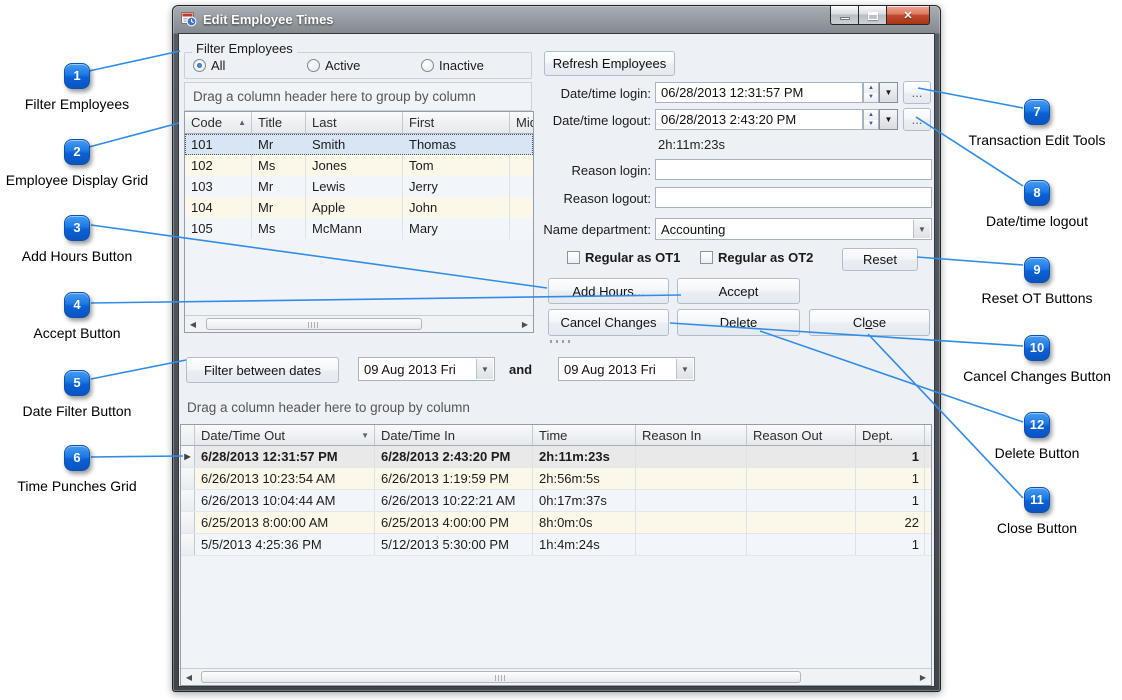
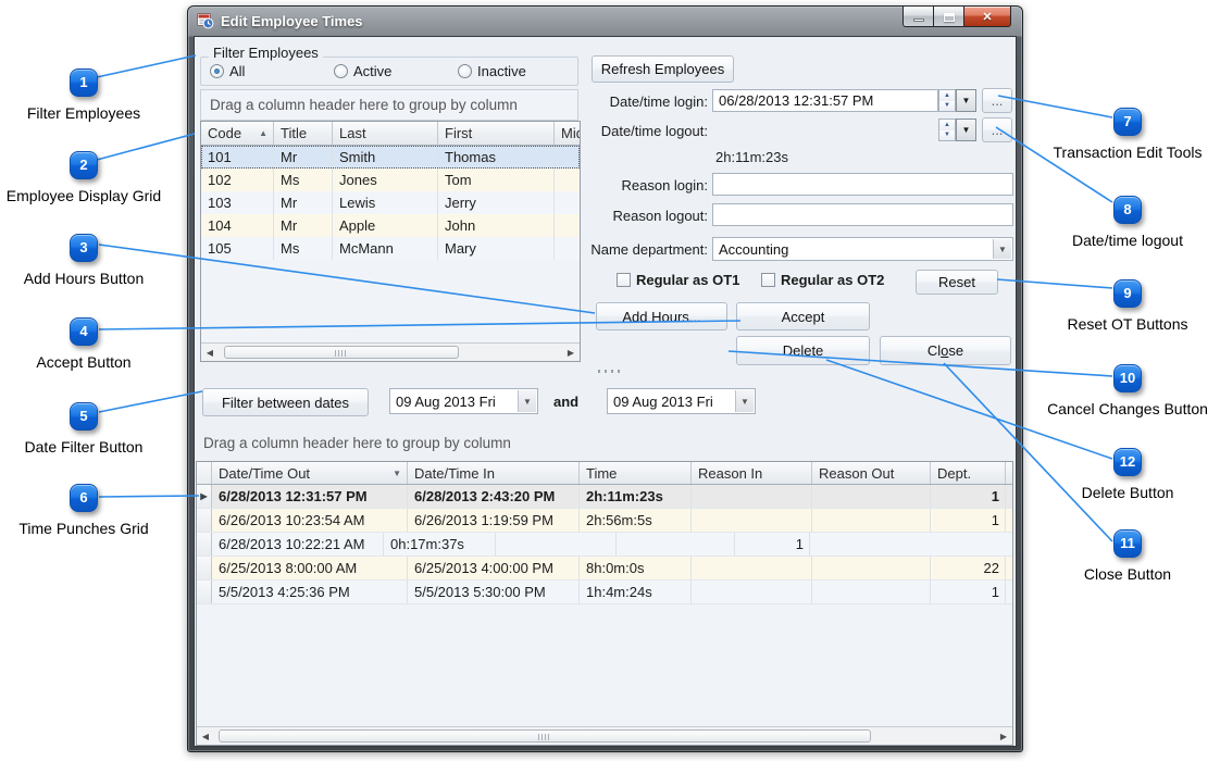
  Edit Employee Times
  ✕
  Filter Employees
  All
  Active
  Inactive
  Drag a column header here to group by column
  Code
  ▲
  Title
  Last
  First
  101
  Mr
  Smith
  Thomas
  102
  Ms
  Jones
  Tom
  103
  Mr
  Lewis
  Jerry
  104
  Mr
  Apple
  John
  105
  Ms
  McMann
  Mary
  ◀
  ▶
  Refresh Employees
  Date/time login:
  06/28/2013 12:31:57 PM
  ▼
  ...
  Date/time logout:
- 06/28/2013 2:43:20 PM
  ▼
  2h:11m:23s
  Reason login:
  Reason logout:
  Name department:
  Accounting
  ▼
  Regular as OT1
  Regular as OT2
  Reset
  Add Hours...
  Accept
- Cancel Changes
  Delete
  Cl
  o
  se
  Filter between dates
  09 Aug 2013 Fri
  ▼
  and
  09 Aug 2013 Fri
  ▼
  Drag a column header here to group by column
  Date/Time Out
  ▼
  Date/Time In
  Time
  Reason In
  Reason Out
  Dept.
  ▶
  6/28/2013 12:31:57 PM
  6/28/2013 2:43:20 PM
  2h:11m:23s
  1
  6/26/2013 10:23:54 AM
  6/26/2013 1:19:59 PM
  2h:56m:5s
  1
- 6/26/2013 10:04:44 AM
- 6/26/2013 10:22:21 AM
+ 6/28/2013 10:22:21 AM
  0h:17m:37s
  1
  6/25/2013 8:00:00 AM
  6/25/2013 4:00:00 PM
  8h:0m:0s
  22
  5/5/2013 4:25:36 PM
- 5/12/2013 5:30:00 PM
+ 5/5/2013 5:30:00 PM
  1h:4m:24s
  1
  ◀
  ▶
  1
  Filter Employees
  2
  Employee Display Grid
  3
  Add Hours Button
  4
  Accept Button
  5
  Date Filter Button
  6
  Time Punches Grid
  7
  Transaction Edit Tools
  8
  Date/time logout
  9
  Reset OT Buttons
  10
  Cancel Changes Button
  12
  Delete Button
  11
  Close Button
